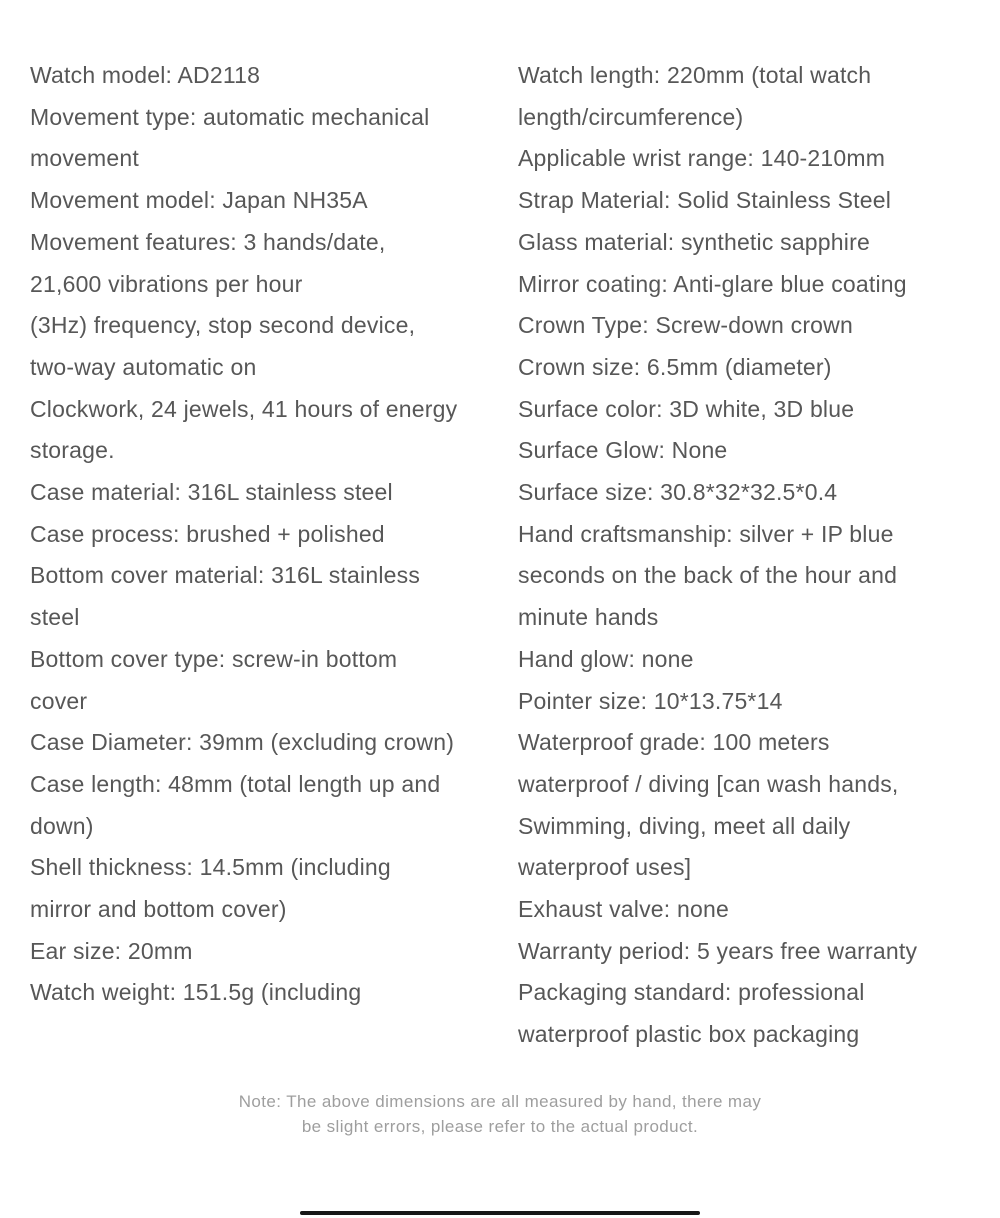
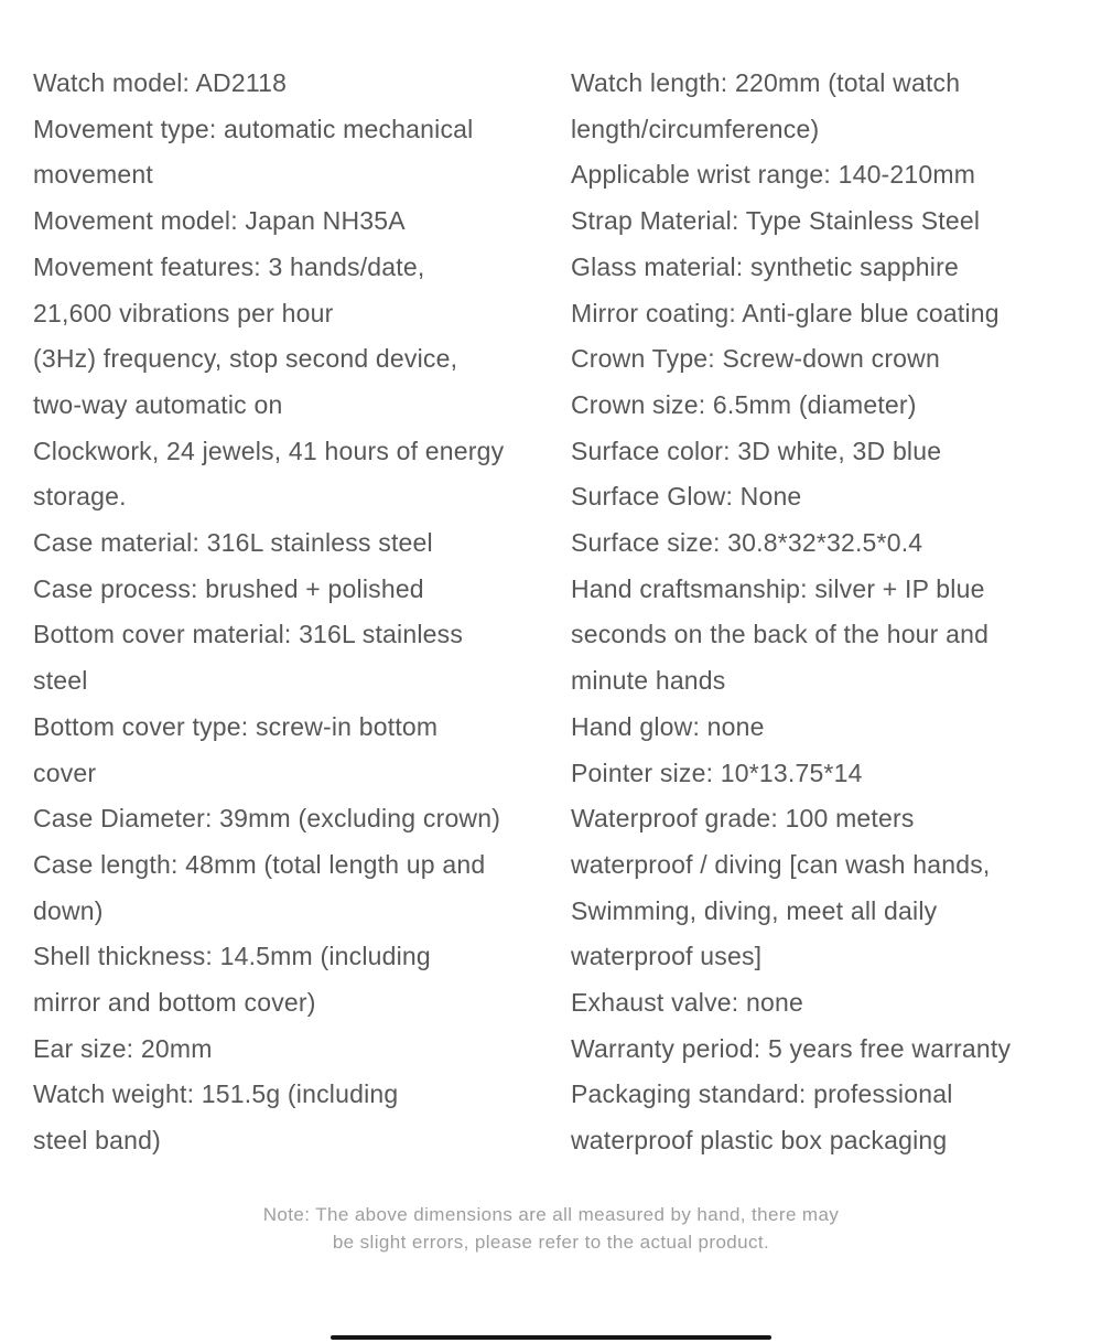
  Watch model: AD2118
  Movement type: automatic mechanical
  movement
  Movement model: Japan NH35A
  Movement features: 3 hands/date,
  21,600 vibrations per hour
  (3Hz) frequency, stop second device,
  two-way automatic on
  Clockwork, 24 jewels, 41 hours of energy
  storage.
  Case material: 316L stainless steel
  Case process: brushed + polished
  Bottom cover material: 316L stainless
  steel
  Bottom cover type: screw-in bottom
  cover
  Case Diameter: 39mm (excluding crown)
  Case length: 48mm (total length up and
  down)
  Shell thickness: 14.5mm (including
  mirror and bottom cover)
  Ear size: 20mm
  Watch weight: 151.5g (including
+ steel band)
  Watch length: 220mm (total watch
  length/circumference)
  Applicable wrist range: 140-210mm
- Strap Material: Solid Stainless Steel
+ Strap Material: Type Stainless Steel
  Glass material: synthetic sapphire
  Mirror coating: Anti-glare blue coating
  Crown Type: Screw-down crown
  Crown size: 6.5mm (diameter)
  Surface color: 3D white, 3D blue
  Surface Glow: None
  Surface size: 30.8*32*32.5*0.4
  Hand craftsmanship: silver + IP blue
  seconds on the back of the hour and
  minute hands
  Hand glow: none
  Pointer size: 10*13.75*14
  Waterproof grade: 100 meters
  waterproof / diving [can wash hands,
  Swimming, diving, meet all daily
  waterproof uses]
  Exhaust valve: none
  Warranty period: 5 years free warranty
  Packaging standard: professional
  waterproof plastic box packaging
  Note: The above dimensions are all measured by hand, there may
  be slight errors, please refer to the actual product.
